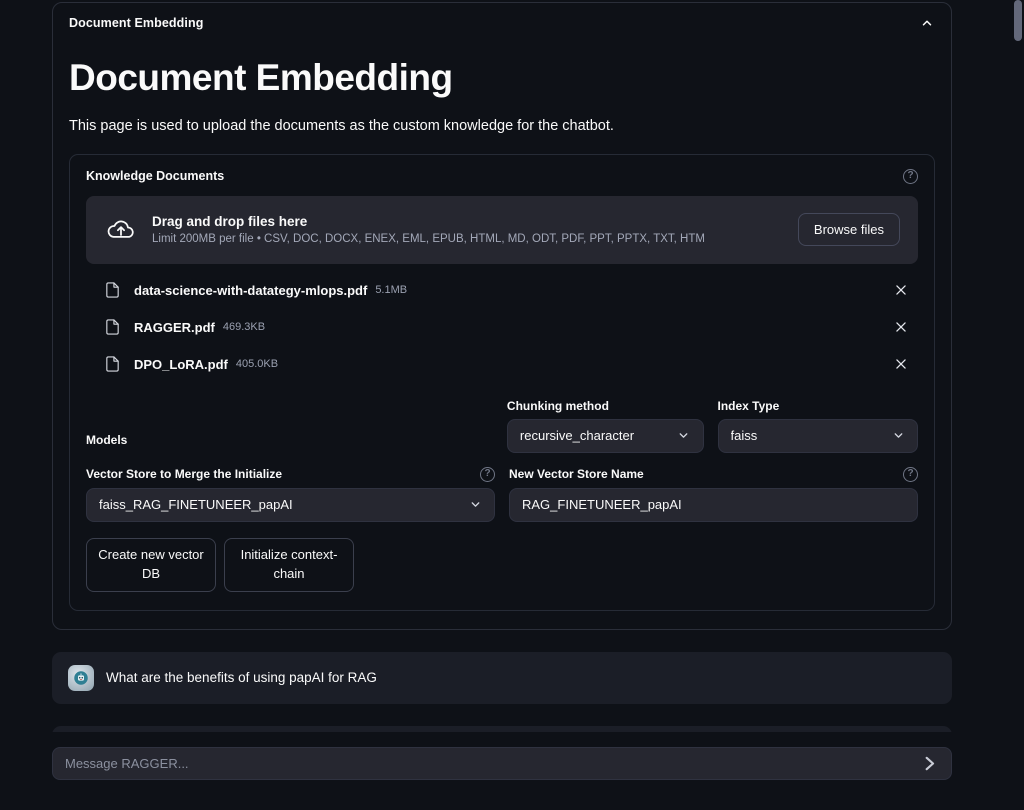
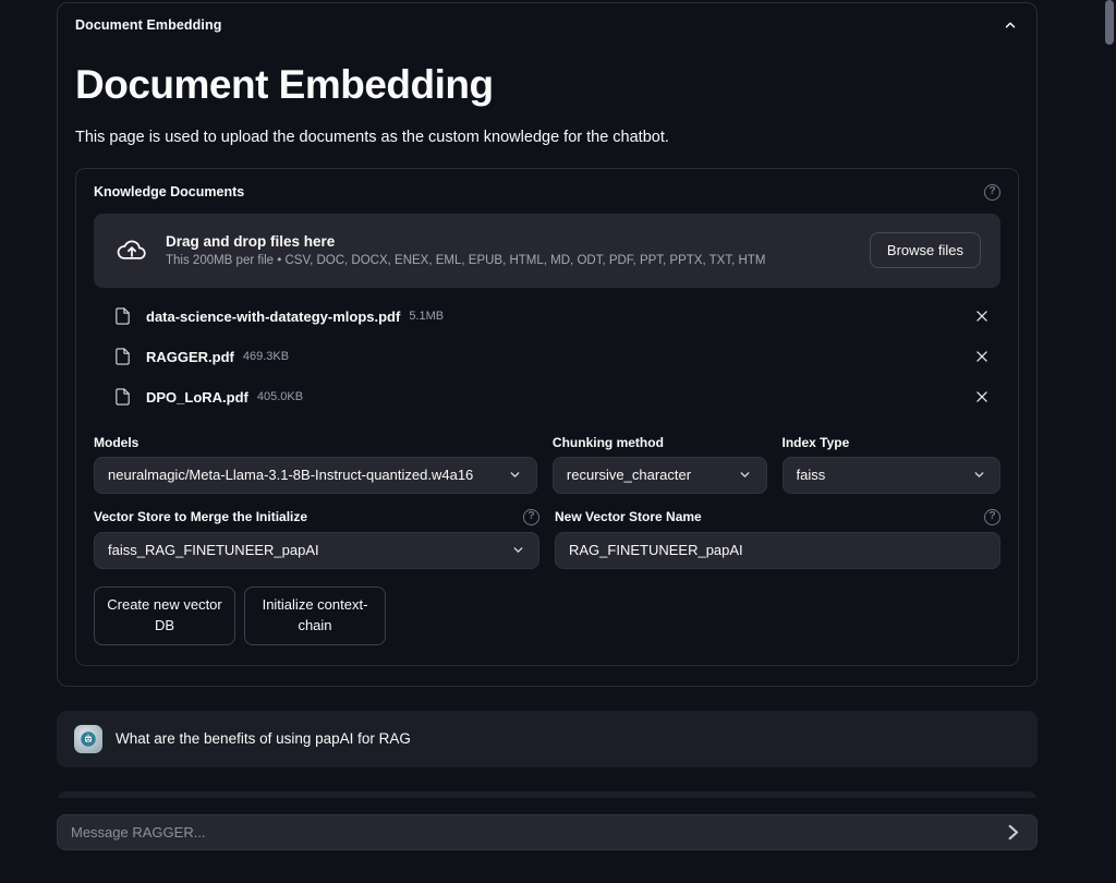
  Document Embedding
  Document Embedding
  This page is used to upload the documents as the custom knowledge for the chatbot.
  Knowledge Documents
  ?
  Drag and drop files here
- Limit 200MB per file • CSV, DOC, DOCX, ENEX, EML, EPUB, HTML, MD, ODT, PDF, PPT, PPTX, TXT, HTM
+ This 200MB per file • CSV, DOC, DOCX, ENEX, EML, EPUB, HTML, MD, ODT, PDF, PPT, PPTX, TXT, HTM
  Browse files
  data-science-with-datategy-mlops.pdf
  5.1MB
  RAGGER.pdf
  469.3KB
  DPO_LoRA.pdf
  405.0KB
  Models
+ neuralmagic/Meta-Llama-3.1-8B-Instruct-quantized.w4a16
  Chunking method
  recursive_character
  Index Type
  faiss
  Vector Store to Merge the Initialize
  ?
  faiss_RAG_FINETUNEER_papAI
  New Vector Store Name
  ?
  RAG_FINETUNEER_papAI
  Create new vector DB
  Initialize context-chain
  What are the benefits of using papAI for RAG
  Message RAGGER...
